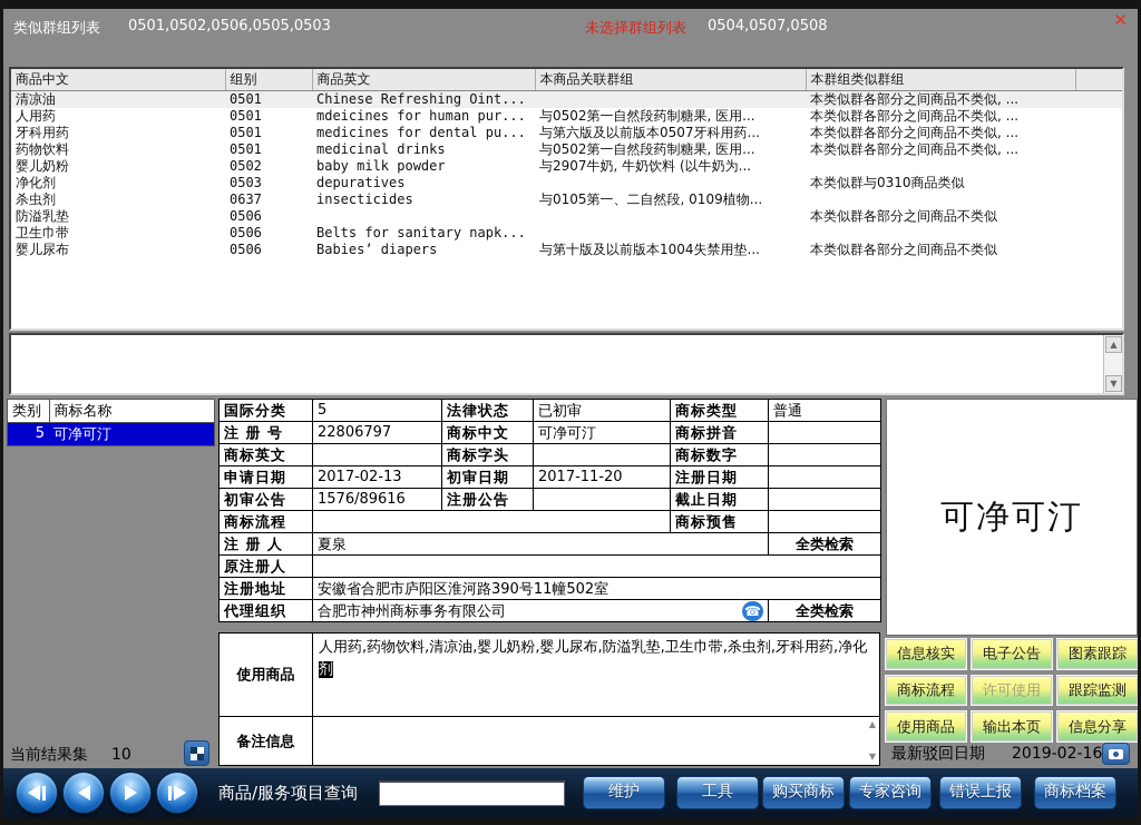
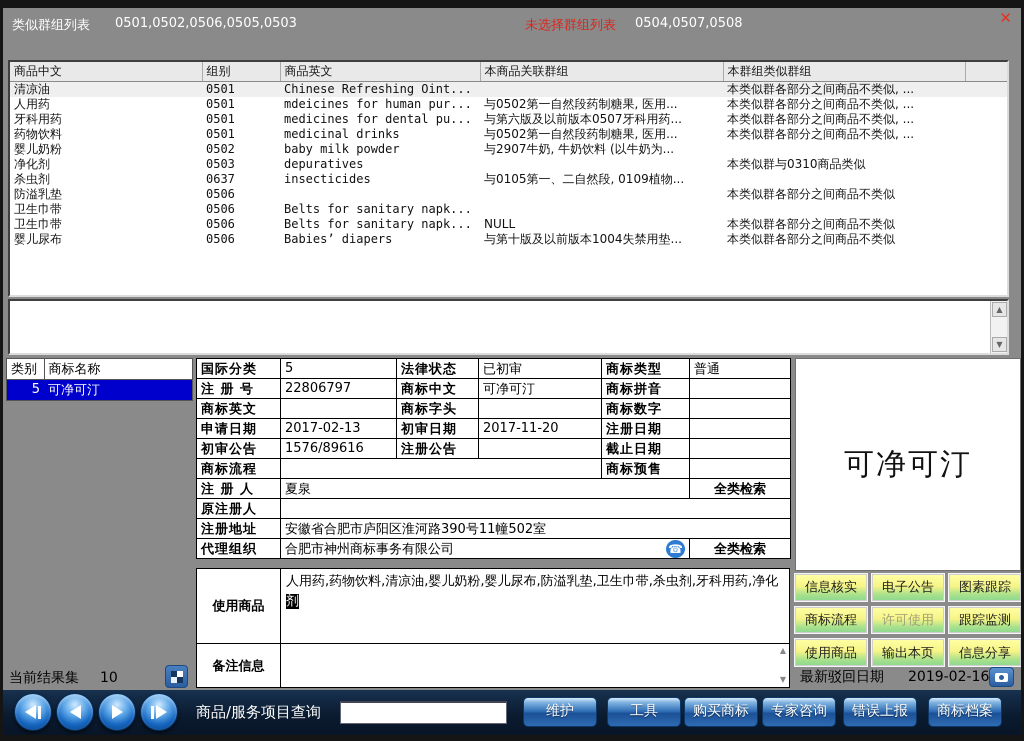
  类似群组列表
  0501,0502,0506,0505,0503
  未选择群组列表
  0504,0507,0508
  ✕
  商品中文	组别	商品英文	本商品关联群组	本群组类似群组
  清凉油	0501	Chinese Refreshing Oint...		本类似群各部分之间商品不类似, ...
  人用药	0501	mdeicines for human pur...	与0502第一自然段药制糖果, 医用...	本类似群各部分之间商品不类似, ...
  牙科用药	0501	medicines for dental pu...	与第六版及以前版本0507牙科用药...	本类似群各部分之间商品不类似, ...
  药物饮料	0501	medicinal drinks	与0502第一自然段药制糖果, 医用...	本类似群各部分之间商品不类似, ...
  婴儿奶粉	0502	baby milk powder	与2907牛奶, 牛奶饮料 (以牛奶为...
  净化剂	0503	depuratives		本类似群与0310商品类似
  杀虫剂	0637	insecticides	与0105第一、二自然段, 0109植物...
  防溢乳垫	0506			本类似群各部分之间商品不类似
  卫生巾带	0506	Belts for sanitary napk...
+ 卫生巾带	0506	Belts for sanitary napk...	NULL	本类似群各部分之间商品不类似
  婴儿尿布	0506	Babies’ diapers	与第十版及以前版本1004失禁用垫...	本类似群各部分之间商品不类似
  ▲
  ▼
  类别	商标名称
  5	可净可汀
  国际分类	5	法律状态	已初审	商标类型	普通
  注 册 号	22806797	商标中文	可净可汀	商标拼音
  商标英文		商标字头		商标数字
  申请日期	2017-02-13	初审日期	2017-11-20	注册日期
  初审公告	1576/89616	注册公告		截止日期
  商标流程		商标预售
  注 册 人	夏泉	全类检索
  原注册人
  注册地址	安徽省合肥市庐阳区淮河路390号11幢502室
  代理组织	合肥市神州商标事务有限公司 ☎	全类检索
  使用商品
  人用药,药物饮料,清凉油,婴儿奶粉,婴儿尿布,防溢乳垫,卫生巾带,杀虫剂,牙科用药,净化剂
  备注信息
  ▲
  ▼
  可净可汀
  信息核实
  电子公告
  图素跟踪
  商标流程
  许可使用
  跟踪监测
  使用商品
  输出本页
  信息分享
  最新驳回日期
  2019-02-16
  当前结果集
  10
  商品/服务项目查询
  维护
  工具
  购买商标
  专家咨询
  错误上报
  商标档案
